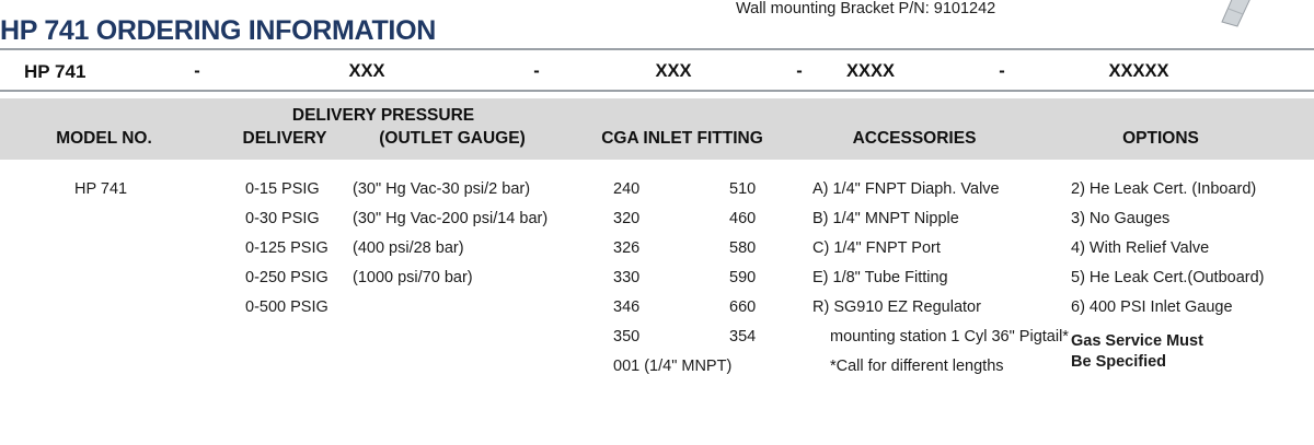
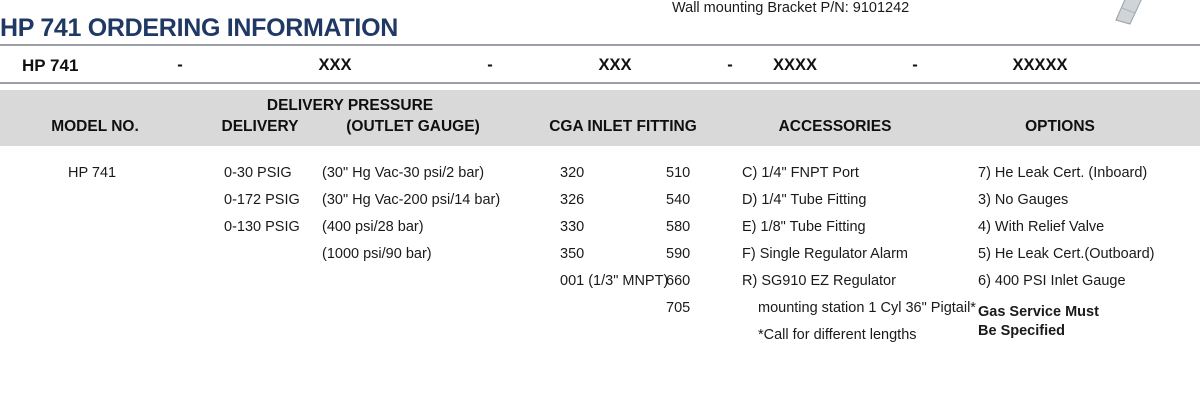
  Wall mounting Bracket P/N: 9101242
  HP 741 ORDERING INFORMATION
  HP 741
  -
  XXX
  -
  XXX
  -
  XXXX
  -
  XXXXX
  MODEL NO.
  DELIVERY PRESSURE
  DELIVERY
  (OUTLET GAUGE)
  CGA INLET FITTING
  ACCESSORIES
  OPTIONS
  HP 741
- 0-15 PSIG
  0-30 PSIG
- 0-125 PSIG
+ 0-172 PSIG
- 0-250 PSIG
+ 0-130 PSIG
- 0-500 PSIG
  (30" Hg Vac-30 psi/2 bar)
  (30" Hg Vac-200 psi/14 bar)
  (400 psi/28 bar)
- (1000 psi/70 bar)
+ (1000 psi/90 bar)
- 240
  320
  326
  330
- 346
  350
- 001 (1/4" MNPT)
+ 001 (1/3" MNPT)
  510
- 460
+ 540
  580
  590
  660
- 354
+ 705
- A) 1/4" FNPT Diaph. Valve
- B) 1/4" MNPT Nipple
  C) 1/4" FNPT Port
+ D) 1/4" Tube Fitting
  E) 1/8" Tube Fitting
+ F) Single Regulator Alarm
  R) SG910 EZ Regulator
  mounting station 1 Cyl 36" Pigtail*
  *Call for different lengths
- 2) He Leak Cert. (Inboard)
+ 7) He Leak Cert. (Inboard)
  3) No Gauges
  4) With Relief Valve
  5) He Leak Cert.(Outboard)
  6) 400 PSI Inlet Gauge
  Gas Service Must
  Be Specified
